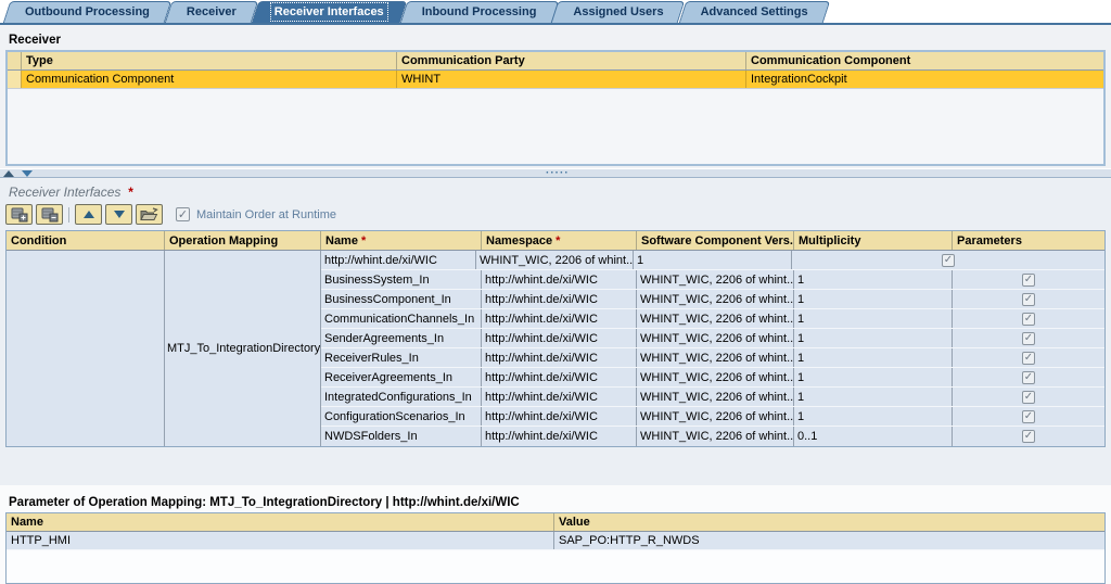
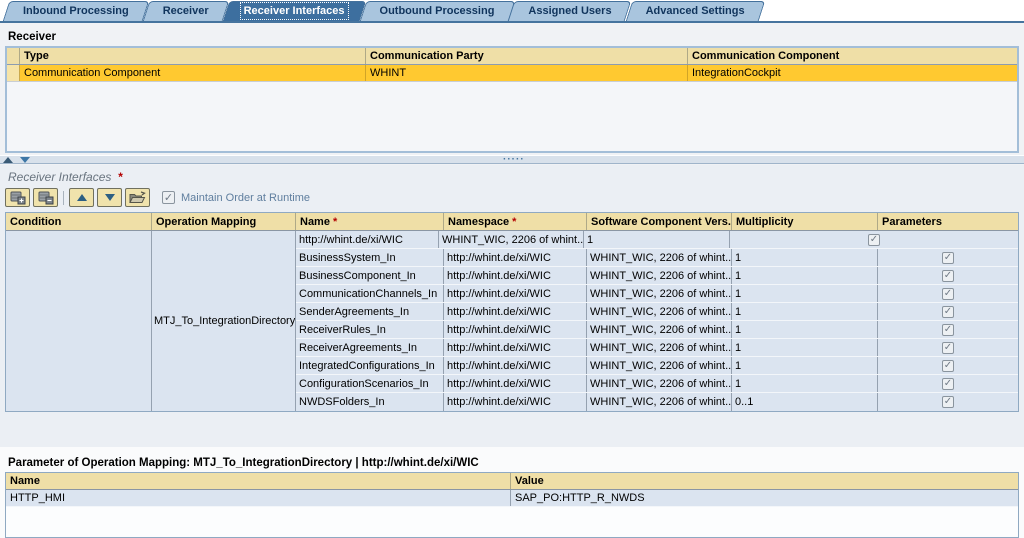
- Outbound Processing
+ Inbound Processing
  Receiver
  Receiver Interfaces
- Inbound Processing
+ Outbound Processing
  Assigned Users
  Advanced Settings
  Receiver
  Type
  Communication Party
  Communication Component
  Communication Component
  WHINT
  IntegrationCockpit
  ·····
  Receiver Interfaces *
  ✓
  Maintain Order at Runtime
  Condition
  Operation Mapping
  Name
  *
  Namespace
  *
  Software Component Vers.
  Multiplicity
  Parameters
  MTJ_To_IntegrationDirectory
  http://whint.de/xi/WIC
  WHINT_WIC, 2206 of whint..
  1
  ✓
  BusinessSystem_In
  http://whint.de/xi/WIC
  WHINT_WIC, 2206 of whint..
  1
  ✓
  BusinessComponent_In
  http://whint.de/xi/WIC
  WHINT_WIC, 2206 of whint..
  1
  ✓
  CommunicationChannels_In
  http://whint.de/xi/WIC
  WHINT_WIC, 2206 of whint..
  1
  ✓
  SenderAgreements_In
  http://whint.de/xi/WIC
  WHINT_WIC, 2206 of whint..
  1
  ✓
  ReceiverRules_In
  http://whint.de/xi/WIC
  WHINT_WIC, 2206 of whint..
  1
  ✓
  ReceiverAgreements_In
  http://whint.de/xi/WIC
  WHINT_WIC, 2206 of whint..
  1
  ✓
  IntegratedConfigurations_In
  http://whint.de/xi/WIC
  WHINT_WIC, 2206 of whint..
  1
  ✓
  ConfigurationScenarios_In
  http://whint.de/xi/WIC
  WHINT_WIC, 2206 of whint..
  1
  ✓
  NWDSFolders_In
  http://whint.de/xi/WIC
  WHINT_WIC, 2206 of whint..
  0..1
  ✓
  Parameter of Operation Mapping: MTJ_To_IntegrationDirectory | http://whint.de/xi/WIC
  Name
  Value
  HTTP_HMI
  SAP_PO:HTTP_R_NWDS
